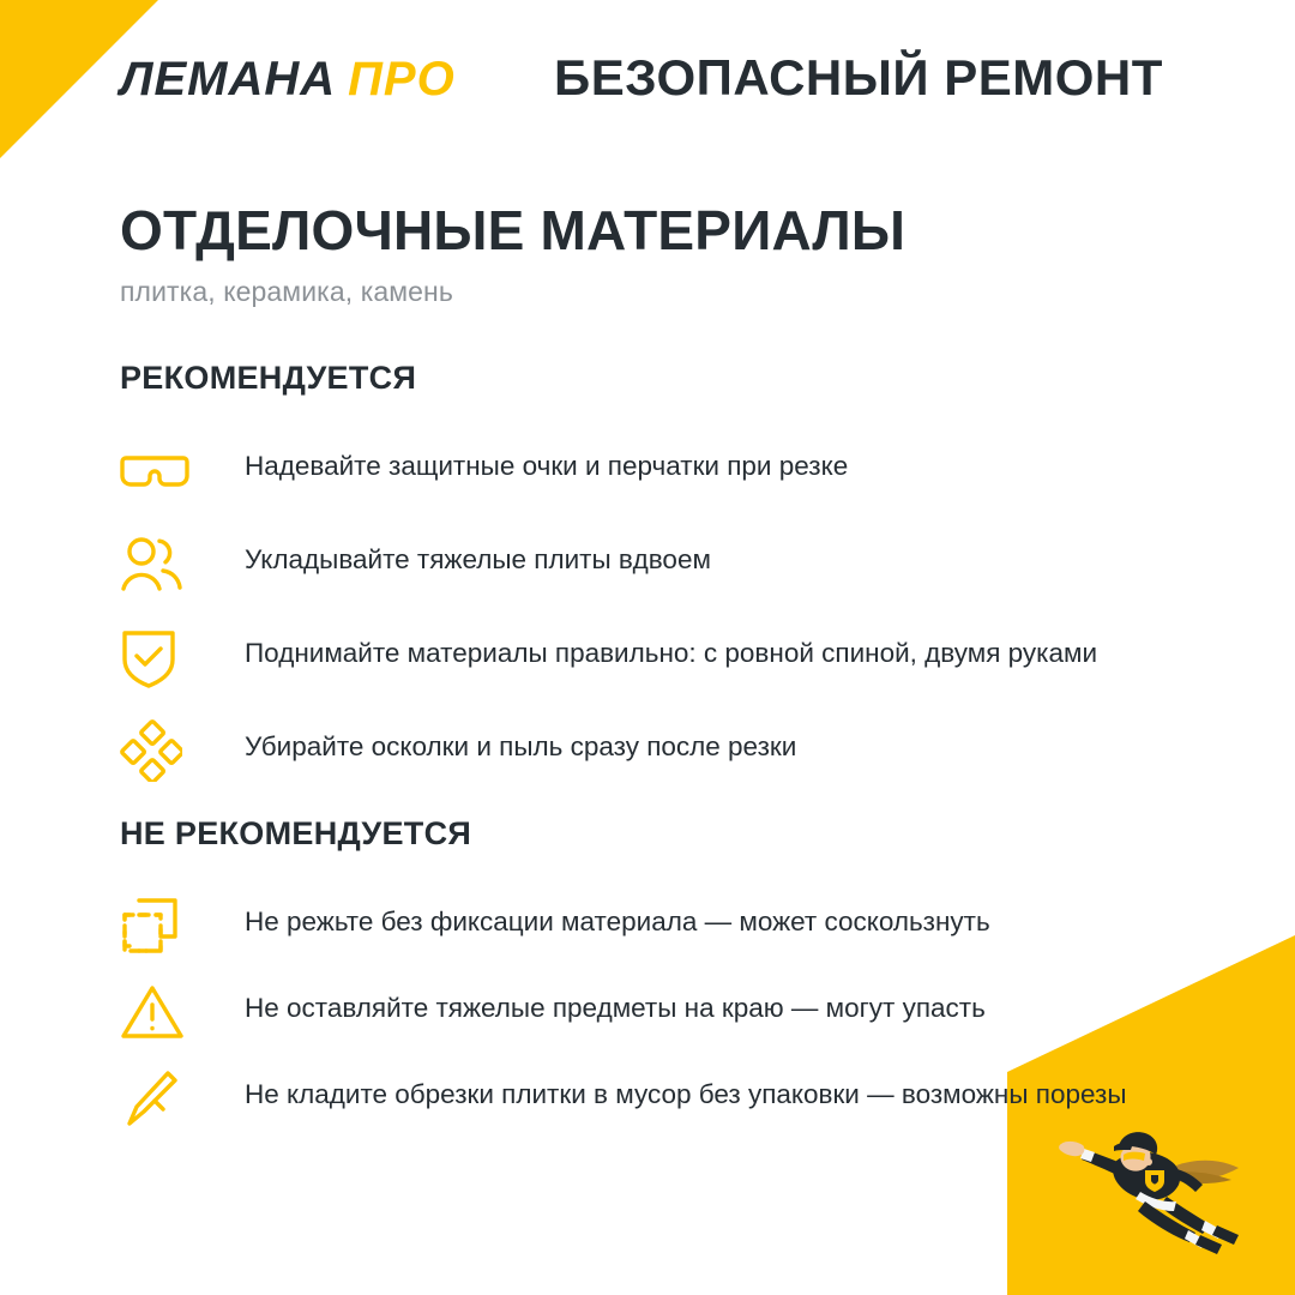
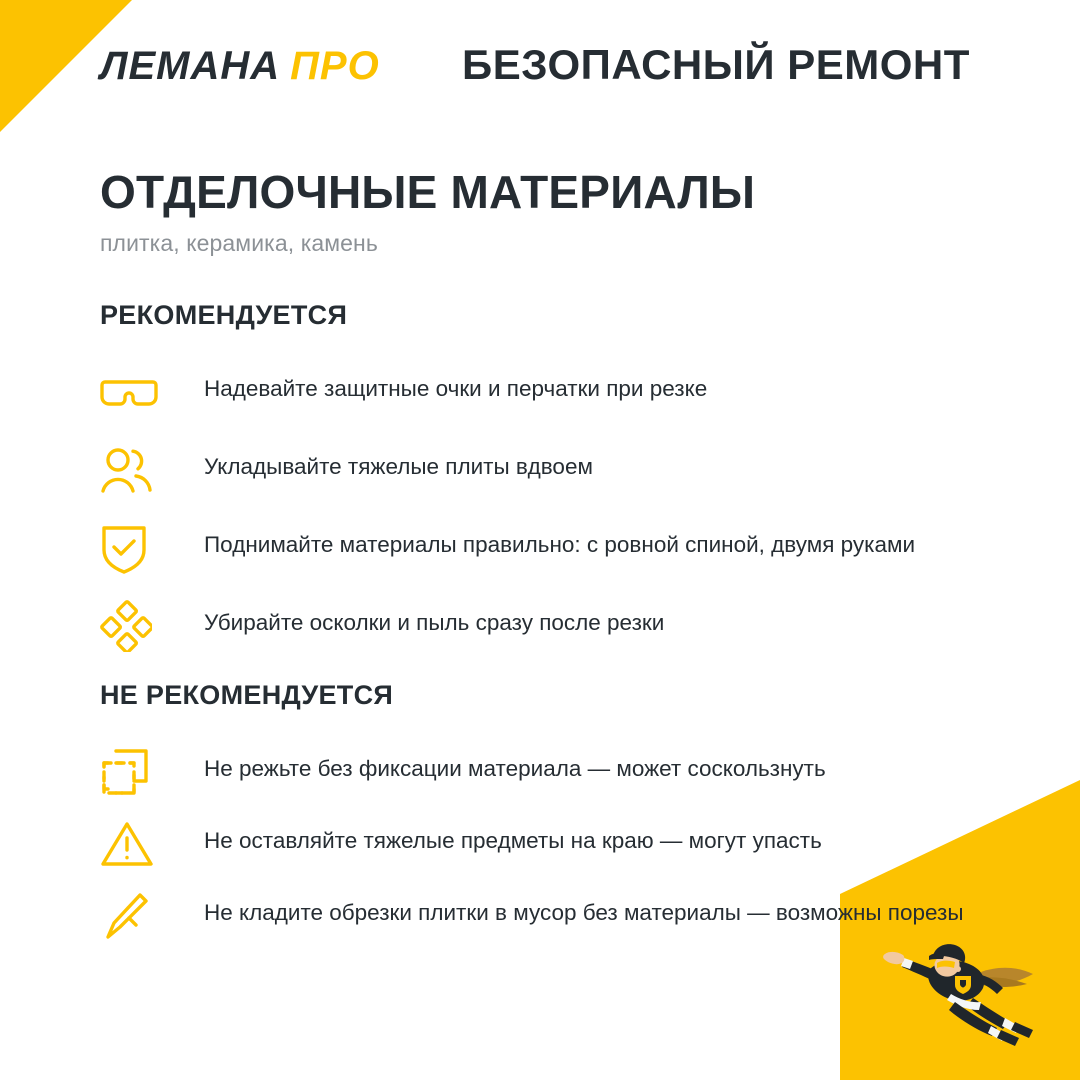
  ЛЕМАНА ПРО
  БЕЗОПАСНЫЙ РЕМОНТ
  ОТДЕЛОЧНЫЕ МАТЕРИАЛЫ
  плитка, керамика, камень
  РЕКОМЕНДУЕТСЯ
  Надевайте защитные очки и перчатки при резке
  Укладывайте тяжелые плиты вдвоем
  Поднимайте материалы правильно: с ровной спиной, двумя руками
  Убирайте осколки и пыль сразу после резки
  НЕ РЕКОМЕНДУЕТСЯ
  Не режьте без фиксации материала — может соскользнуть
  Не оставляйте тяжелые предметы на краю — могут упасть
- Не кладите обрезки плитки в мусор без упаковки — возможны порезы
+ Не кладите обрезки плитки в мусор без материалы — возможны порезы
